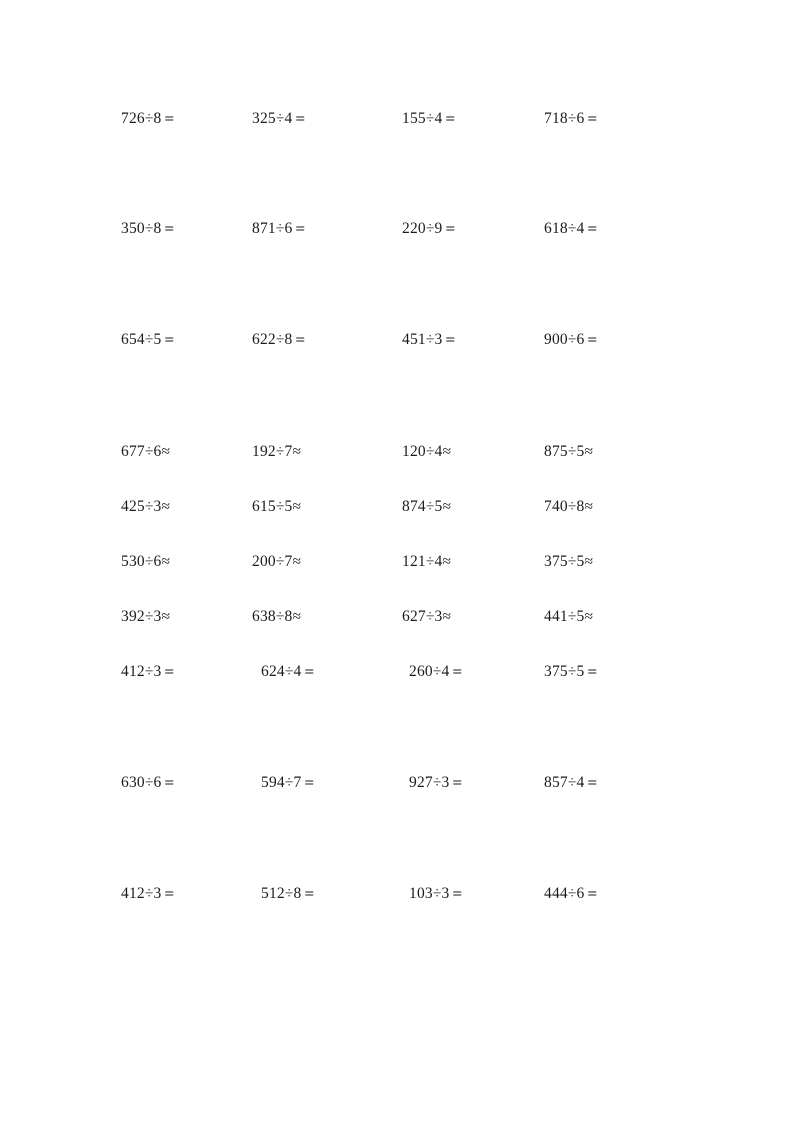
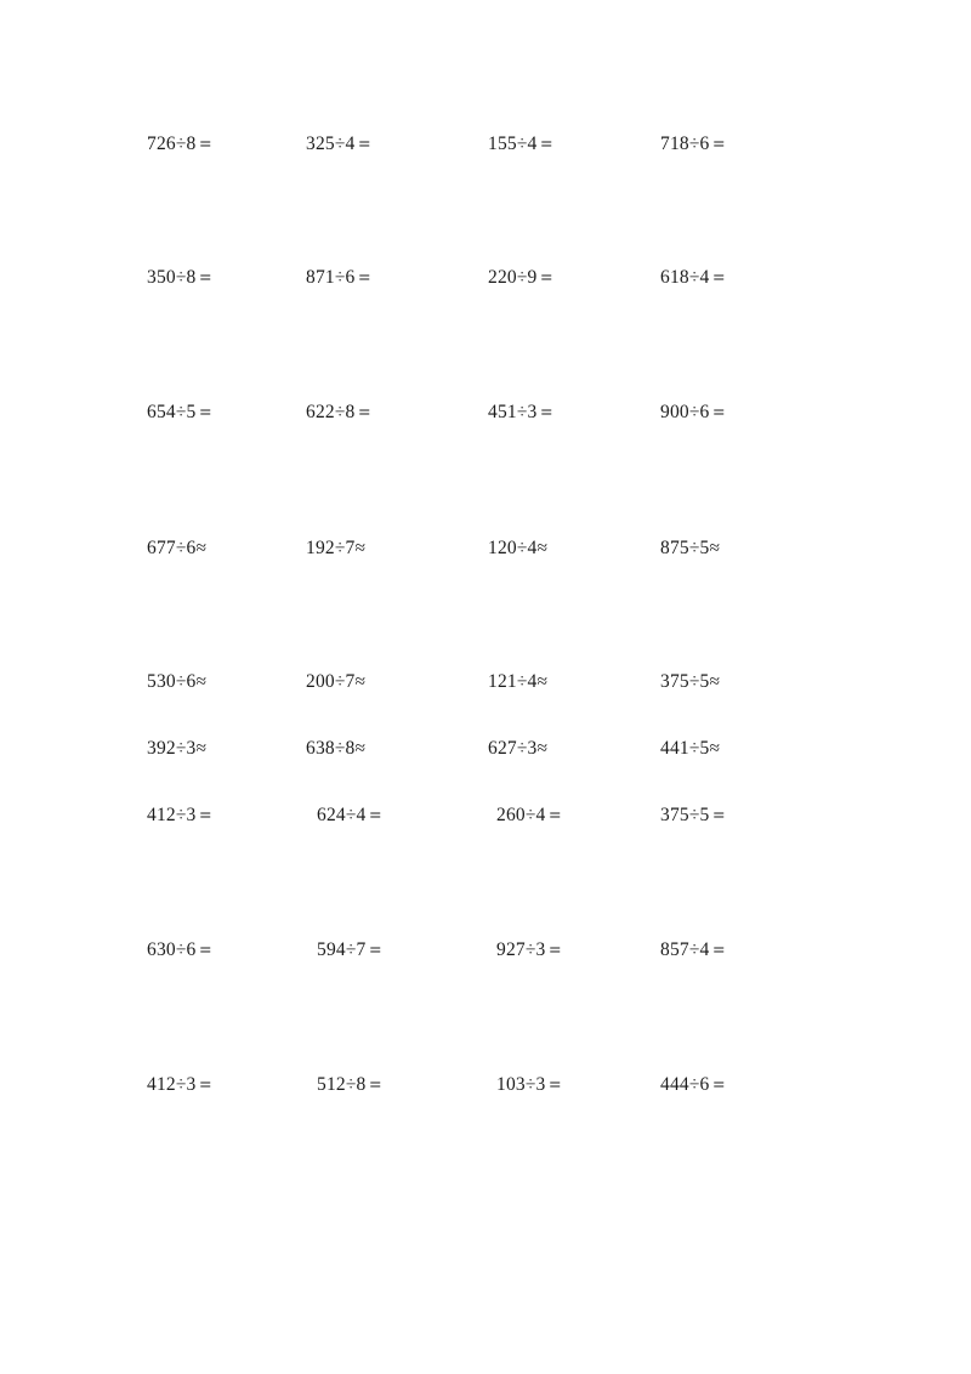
  726÷8＝
  325÷4＝
  155÷4＝
  718÷6＝
  350÷8＝
  871÷6＝
  220÷9＝
  618÷4＝
  654÷5＝
  622÷8＝
  451÷3＝
  900÷6＝
  677÷6≈
  192÷7≈
  120÷4≈
  875÷5≈
- 425÷3≈
- 615÷5≈
- 874÷5≈
- 740÷8≈
  530÷6≈
  200÷7≈
  121÷4≈
  375÷5≈
  392÷3≈
  638÷8≈
  627÷3≈
  441÷5≈
  412÷3＝
  624÷4＝
  260÷4＝
  375÷5＝
  630÷6＝
  594÷7＝
  927÷3＝
  857÷4＝
  412÷3＝
  512÷8＝
  103÷3＝
  444÷6＝
